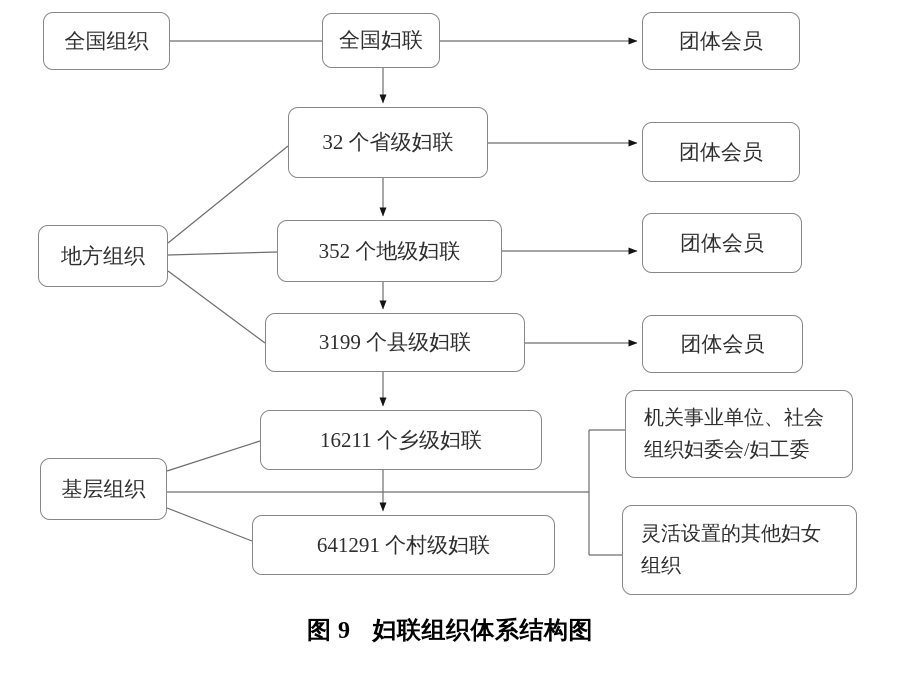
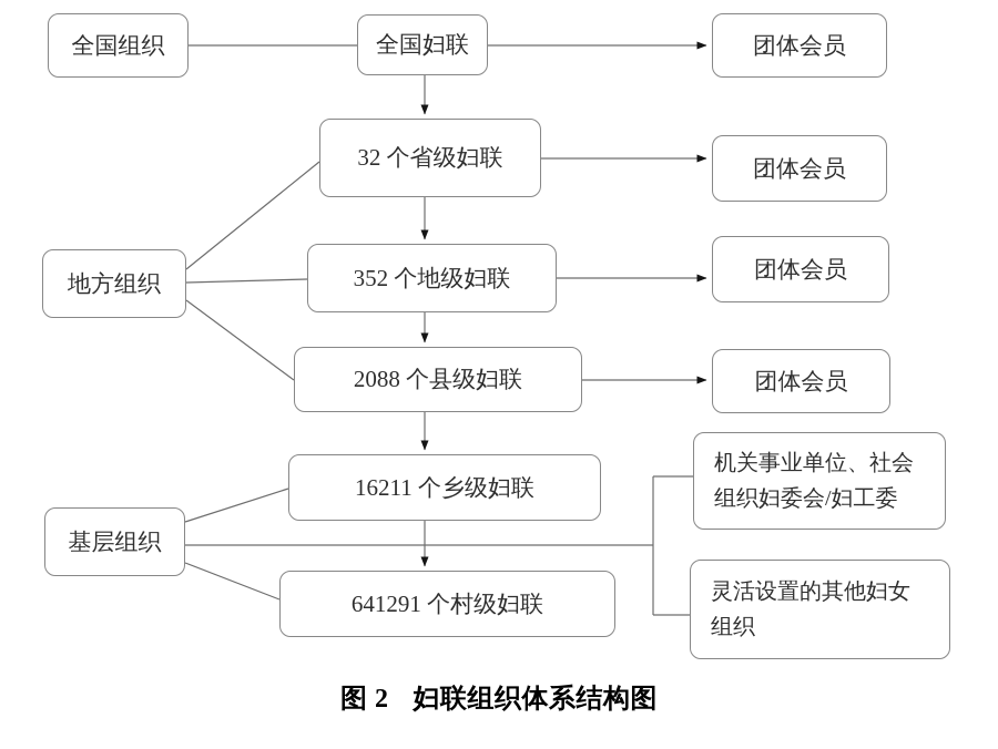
  全国组织
  全国妇联
  团体会员
  32 个省级妇联
  团体会员
  地方组织
  352 个地级妇联
  团体会员
- 3199 个县级妇联
+ 2088 个县级妇联
  团体会员
  16211 个乡级妇联
  机关事业单位、社会
  组织妇委会/妇工委
  基层组织
  641291 个村级妇联
  灵活设置的其他妇女
  组织
- 图 9 妇联组织体系结构图
+ 图 2 妇联组织体系结构图
